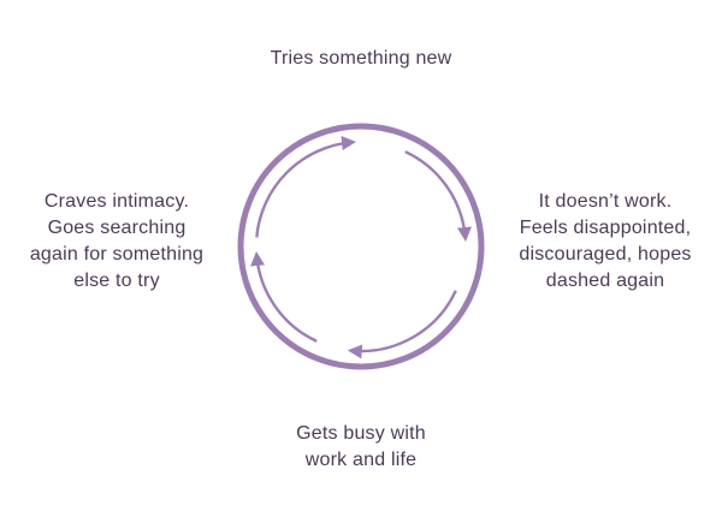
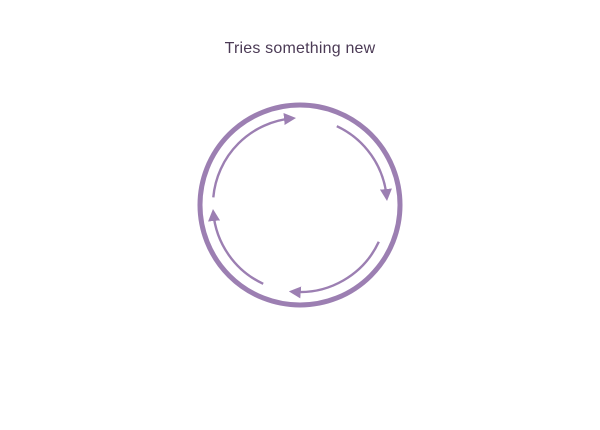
  Tries something new
- It doesn’t work.
- Feels disappointed,
- discouraged, hopes
- dashed again
- Gets busy with
- work and life
- Craves intimacy.
- Goes searching
- again for something
- else to try
